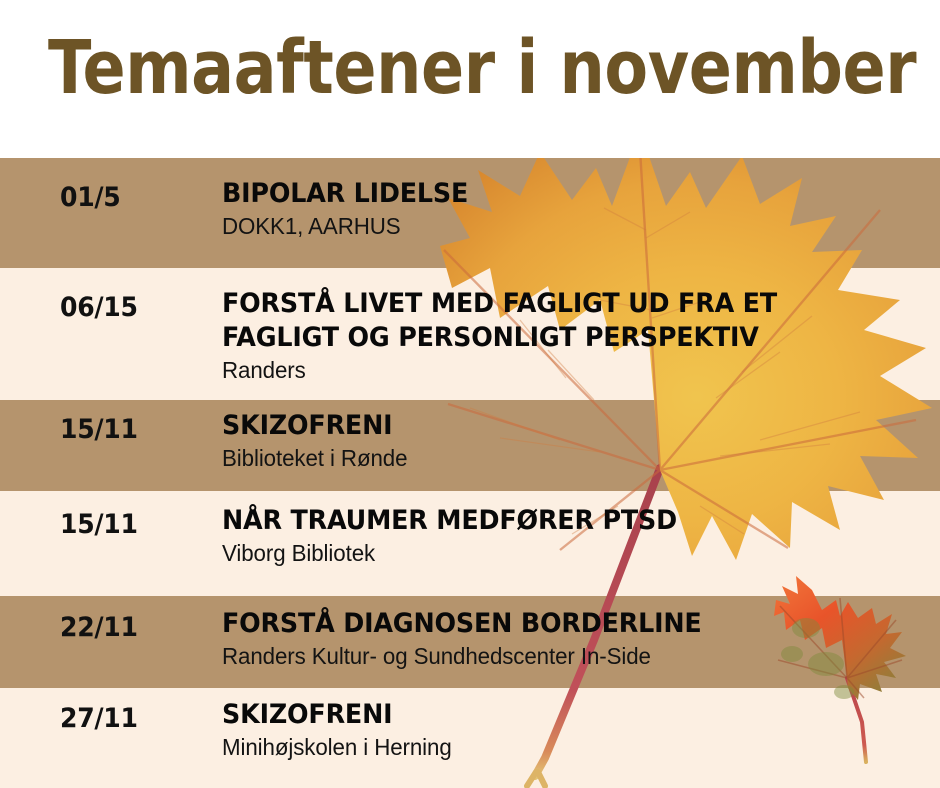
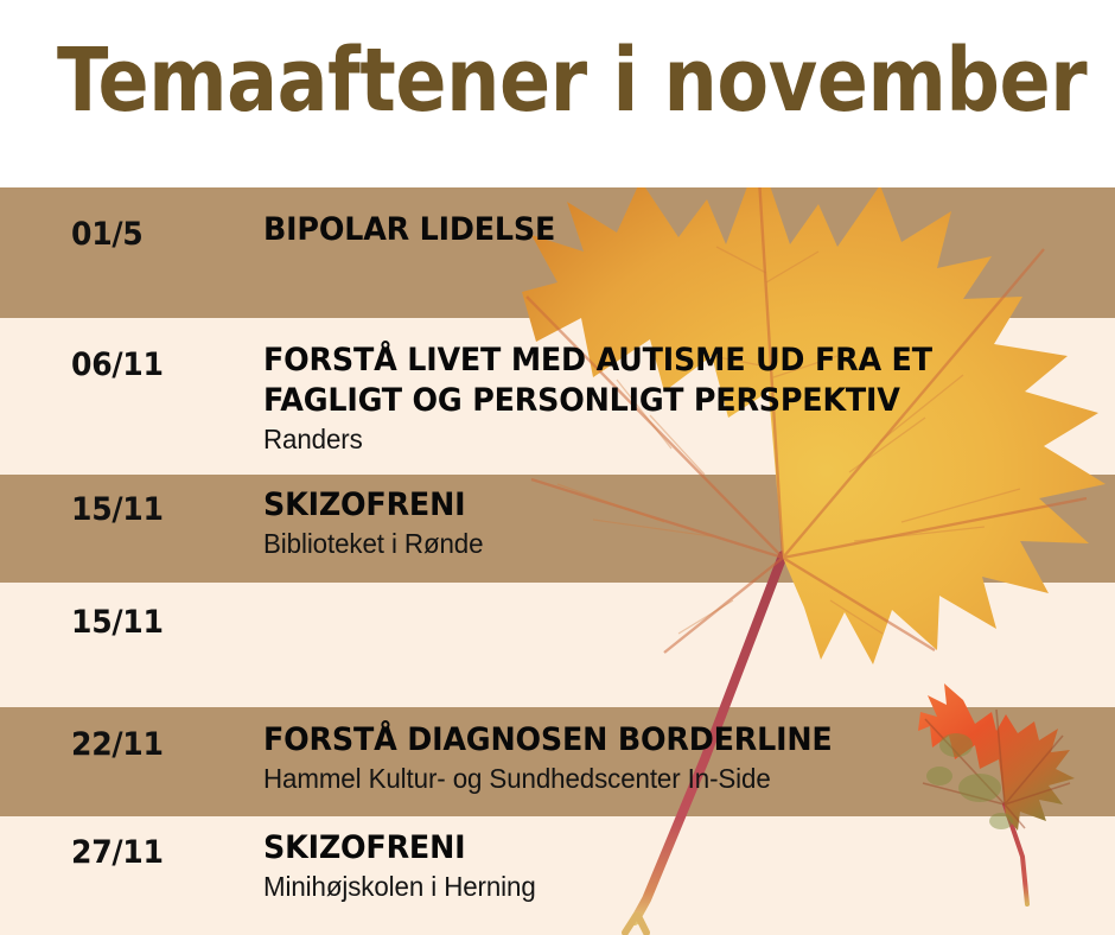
  Temaaftener i november
  01/5
  BIPOLAR LIDELSE
- DOKK1, AARHUS
- 06/15
+ 06/11
- FORSTÅ LIVET MED FAGLIGT UD FRA ET
+ FORSTÅ LIVET MED AUTISME UD FRA ET
  FAGLIGT OG PERSONLIGT PERSPEKTIV
  Randers
  15/11
  SKIZOFRENI
  Biblioteket i Rønde
  15/11
- NÅR TRAUMER MEDFØRER PTSD
- Viborg Bibliotek
  22/11
  FORSTÅ DIAGNOSEN BORDERLINE
- Randers Kultur- og Sundhedscenter In-Side
+ Hammel Kultur- og Sundhedscenter In-Side
  27/11
  SKIZOFRENI
  Minihøjskolen i Herning
